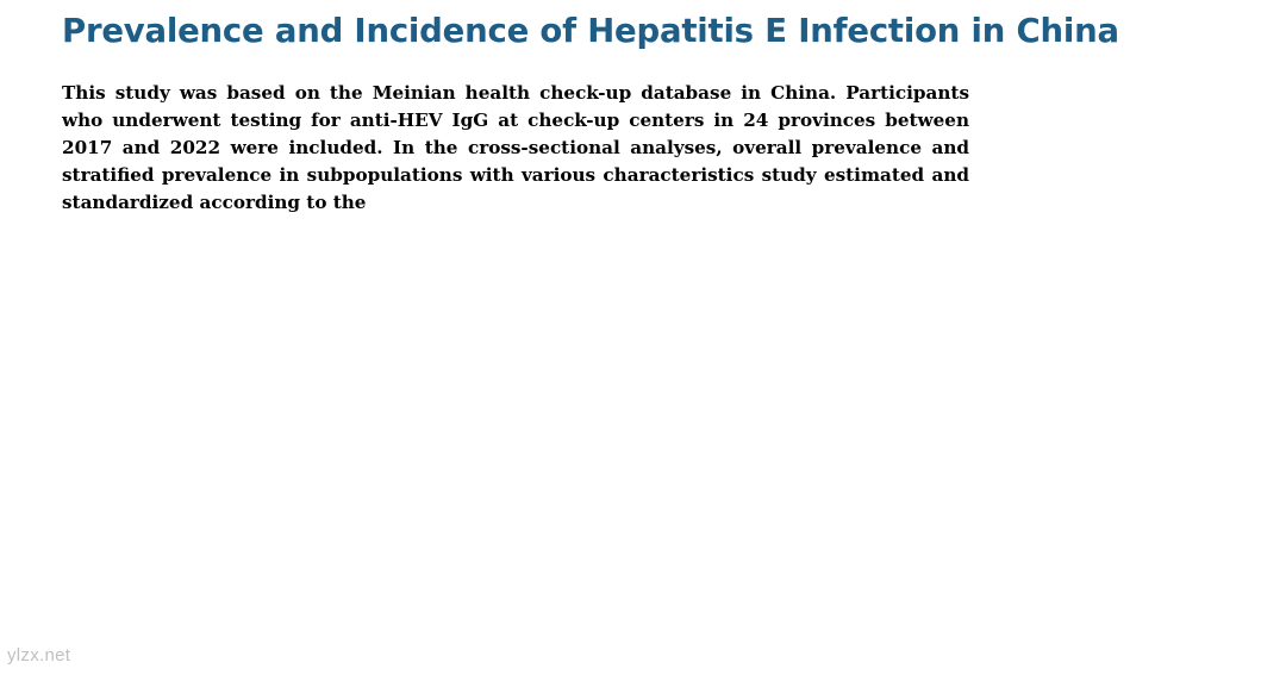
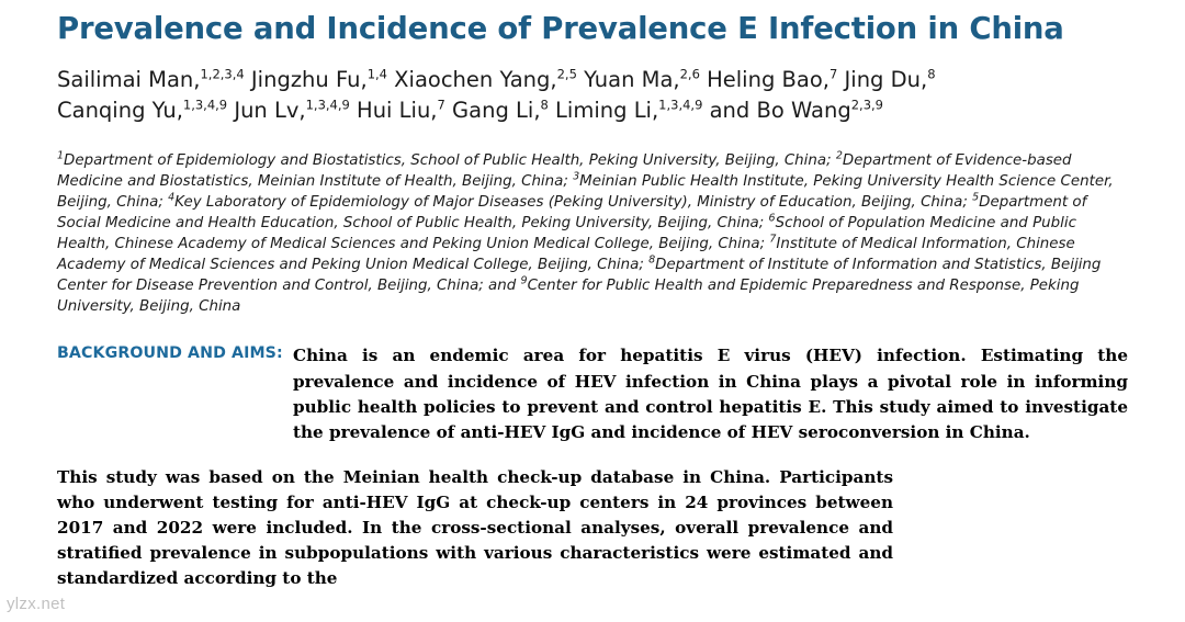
- Prevalence and Incidence of Hepatitis E Infection in China
+ Prevalence and Incidence of Prevalence E Infection in China
+ Sailimai Man,1,2,3,4 Jingzhu Fu,1,4 Xiaochen Yang,2,5 Yuan Ma,2,6 Heling Bao,7 Jing Du,8 Canqing Yu,1,3,4,9 Jun Lv,1,3,4,9 Hui Liu,7 Gang Li,8 Liming Li,1,3,4,9 and Bo Wang2,3,9
+ 1Department of Epidemiology and Biostatistics, School of Public Health, Peking University, Beijing, China; 2Department of Evidence-based Medicine and Biostatistics, Meinian Institute of Health, Beijing, China; 3Meinian Public Health Institute, Peking University Health Science Center, Beijing, China; 4Key Laboratory of Epidemiology of Major Diseases (Peking University), Ministry of Education, Beijing, China; 5Department of Social Medicine and Health Education, School of Public Health, Peking University, Beijing, China; 6School of Population Medicine and Public Health, Chinese Academy of Medical Sciences and Peking Union Medical College, Beijing, China; 7Institute of Medical Information, Chinese Academy of Medical Sciences and Peking Union Medical College, Beijing, China; 8Department of Institute of Information and Statistics, Beijing Center for Disease Prevention and Control, Beijing, China; and 9Center for Public Health and Epidemic Preparedness and Response, Peking University, Beijing, China
+ BACKGROUND AND AIMS:
+ China is an endemic area for hepatitis E virus (HEV) infection. Estimating the prevalence and incidence of HEV infection in China plays a pivotal role in informing public health policies to prevent and control hepatitis E. This study aimed to investigate the prevalence of anti-HEV IgG and incidence of HEV seroconversion in China.
- This study was based on the Meinian health check-up database in China. Participants who underwent testing for anti-HEV IgG at check-up centers in 24 provinces between 2017 and 2022 were included. In the cross-sectional analyses, overall prevalence and stratified prevalence in subpopulations with various characteristics study estimated and standardized according to the
+ This study was based on the Meinian health check-up database in China. Participants who underwent testing for anti-HEV IgG at check-up centers in 24 provinces between 2017 and 2022 were included. In the cross-sectional analyses, overall prevalence and stratified prevalence in subpopulations with various characteristics were estimated and standardized according to the
  ylzx.net
